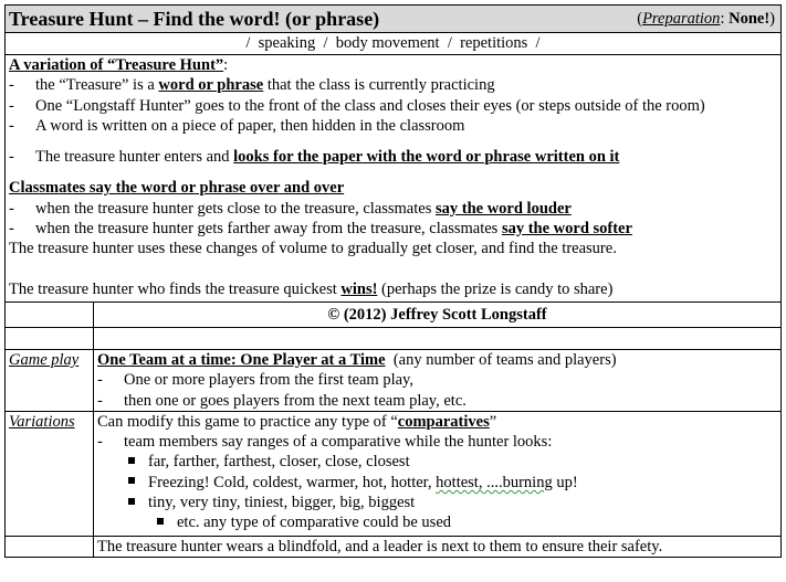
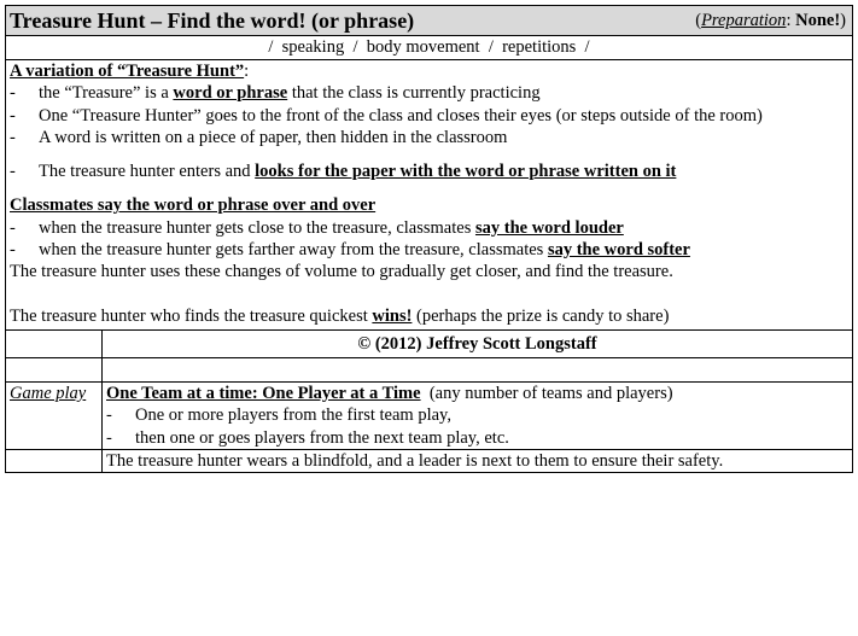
  Treasure Hunt – Find the word! (or phrase) (Preparation: None!)
  / speaking / body movement / repetitions /
- A variation of “Treasure Hunt”: - the “Treasure” is a word or phrase that the class is currently practicing - One “Longstaff Hunter” goes to the front of the class and closes their eyes (or steps outside of the room) - A word is written on a piece of paper, then hidden in the classroom - The treasure hunter enters and looks for the paper with the word or phrase written on it Classmates say the word or phrase over and over - when the treasure hunter gets close to the treasure, classmates say the word louder - when the treasure hunter gets farther away from the treasure, classmates say the word softer The treasure hunter uses these changes of volume to gradually get closer, and find the treasure. The treasure hunter who finds the treasure quickest wins! (perhaps the prize is candy to share)
+ A variation of “Treasure Hunt”: - the “Treasure” is a word or phrase that the class is currently practicing - One “Treasure Hunter” goes to the front of the class and closes their eyes (or steps outside of the room) - A word is written on a piece of paper, then hidden in the classroom - The treasure hunter enters and looks for the paper with the word or phrase written on it Classmates say the word or phrase over and over - when the treasure hunter gets close to the treasure, classmates say the word louder - when the treasure hunter gets farther away from the treasure, classmates say the word softer The treasure hunter uses these changes of volume to gradually get closer, and find the treasure. The treasure hunter who finds the treasure quickest wins! (perhaps the prize is candy to share)
  	© (2012) Jeffrey Scott Longstaff
  Game play	One Team at a time: One Player at a Time (any number of teams and players) - One or more players from the first team play, - then one or goes players from the next team play, etc.
- Variations	Can modify this game to practice any type of “comparatives” - team members say ranges of a comparative while the hunter looks: far, farther, farthest, closer, close, closest Freezing! Cold, coldest, warmer, hot, hotter, hottest, ....burning up! tiny, very tiny, tiniest, bigger, big, biggest etc. any type of comparative could be used
  	The treasure hunter wears a blindfold, and a leader is next to them to ensure their safety.
